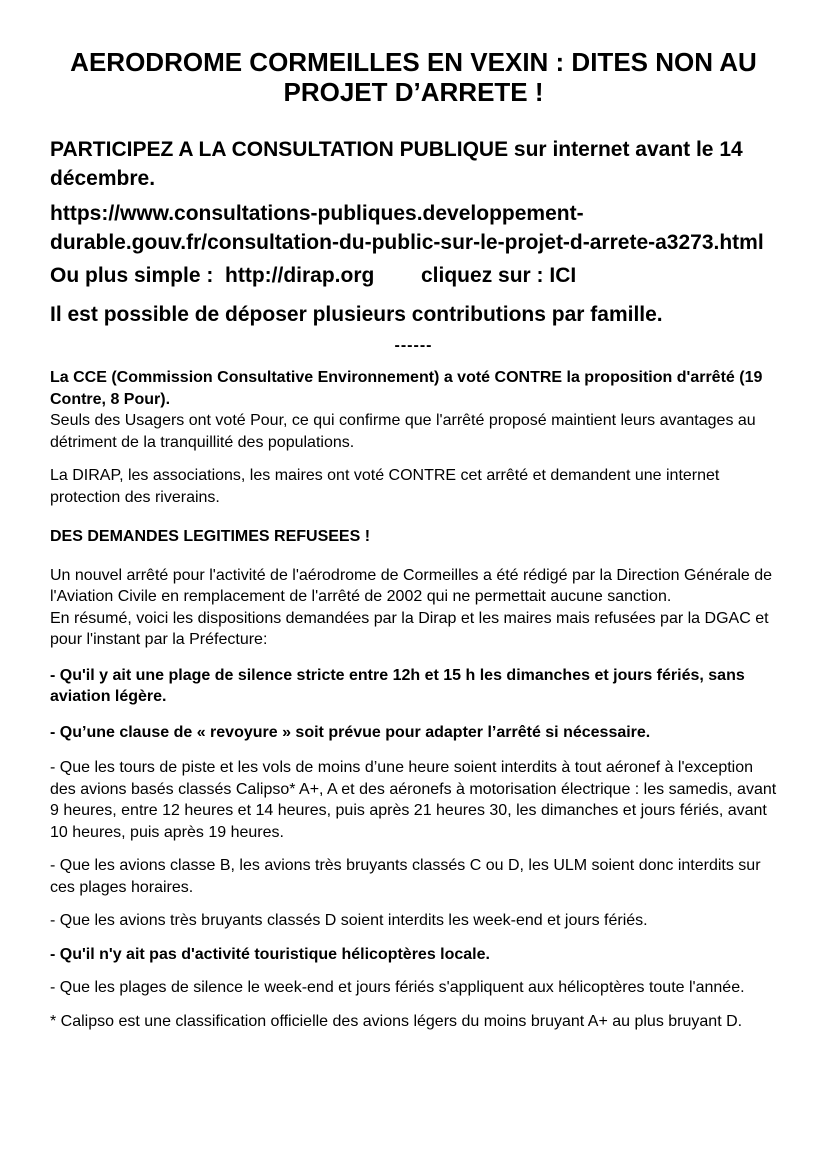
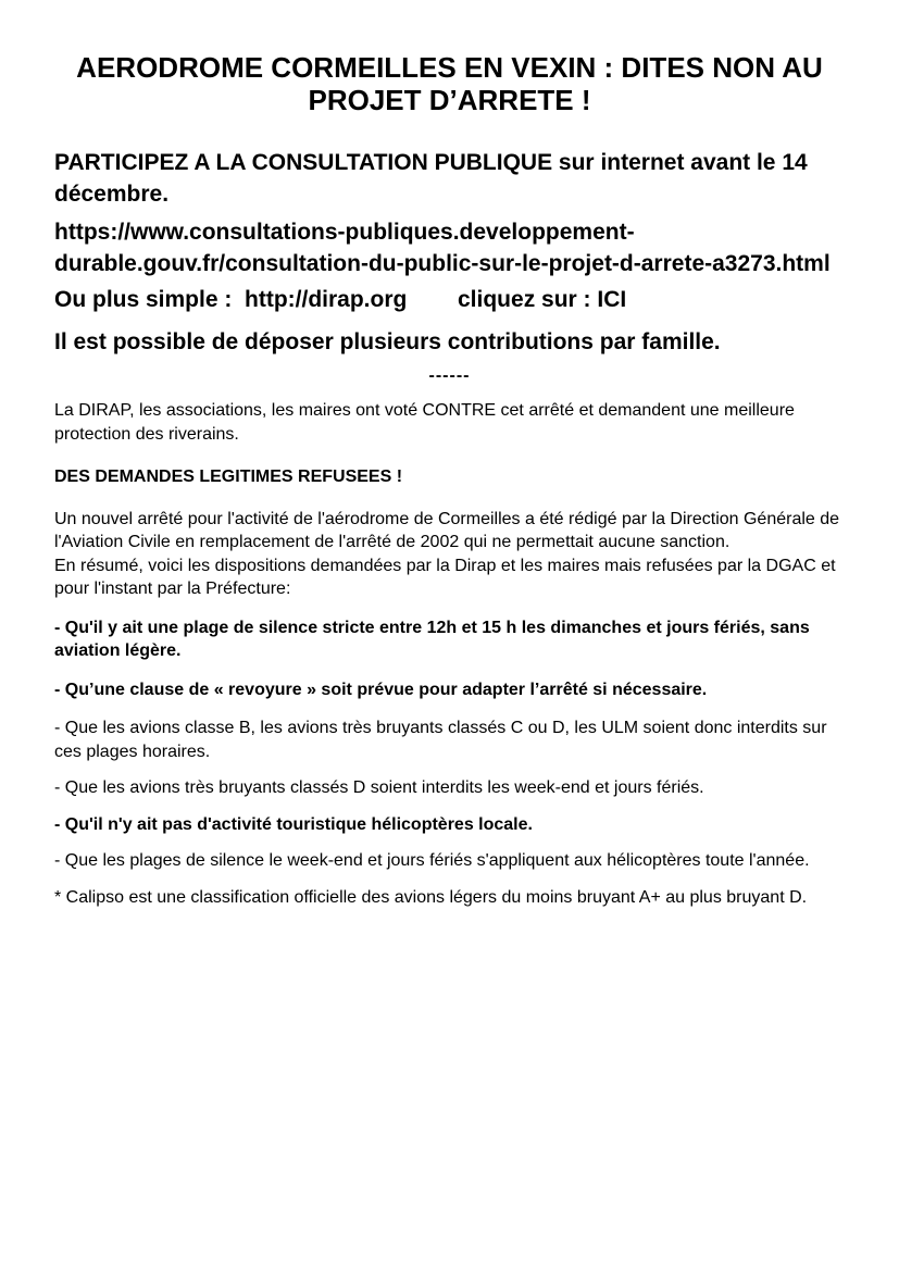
  AERODROME CORMEILLES EN VEXIN : DITES NON AU PROJET D’ARRETE !
  PARTICIPEZ A LA CONSULTATION PUBLIQUE sur internet avant le 14 décembre.
  https://www.consultations-publiques.developpement-
  durable.gouv.fr/consultation-du-public-sur-le-projet-d-arrete-a3273.html
  Ou plus simple : http://dirap.org cliquez sur : ICI
  Il est possible de déposer plusieurs contributions par famille.
  ------
- La CCE (Commission Consultative Environnement) a voté CONTRE la proposition d'arrêté (19 Contre, 8 Pour).
- Seuls des Usagers ont voté Pour, ce qui confirme que l'arrêté proposé maintient leurs avantages au détriment de la tranquillité des populations.
- La DIRAP, les associations, les maires ont voté CONTRE cet arrêté et demandent une internet protection des riverains.
+ La DIRAP, les associations, les maires ont voté CONTRE cet arrêté et demandent une meilleure protection des riverains.
  DES DEMANDES LEGITIMES REFUSEES !
  Un nouvel arrêté pour l'activité de l'aérodrome de Cormeilles a été rédigé par la Direction Générale de l'Aviation Civile en remplacement de l'arrêté de 2002 qui ne permettait aucune sanction.
  En résumé, voici les dispositions demandées par la Dirap et les maires mais refusées par la DGAC et pour l'instant par la Préfecture:
  - Qu'il y ait une plage de silence stricte entre 12h et 15 h les dimanches et jours fériés, sans aviation légère.
  - Qu’une clause de « revoyure » soit prévue pour adapter l’arrêté si nécessaire.
- - Que les tours de piste et les vols de moins d’une heure soient interdits à tout aéronef à l'exception des avions basés classés Calipso* A+, A et des aéronefs à motorisation électrique : les samedis, avant 9 heures, entre 12 heures et 14 heures, puis après 21 heures 30, les dimanches et jours fériés, avant 10 heures, puis après 19 heures.
  - Que les avions classe B, les avions très bruyants classés C ou D, les ULM soient donc interdits sur ces plages horaires.
  - Que les avions très bruyants classés D soient interdits les week-end et jours fériés.
  - Qu'il n'y ait pas d'activité touristique hélicoptères locale.
  - Que les plages de silence le week-end et jours fériés s'appliquent aux hélicoptères toute l'année.
  * Calipso est une classification officielle des avions légers du moins bruyant A+ au plus bruyant D.
